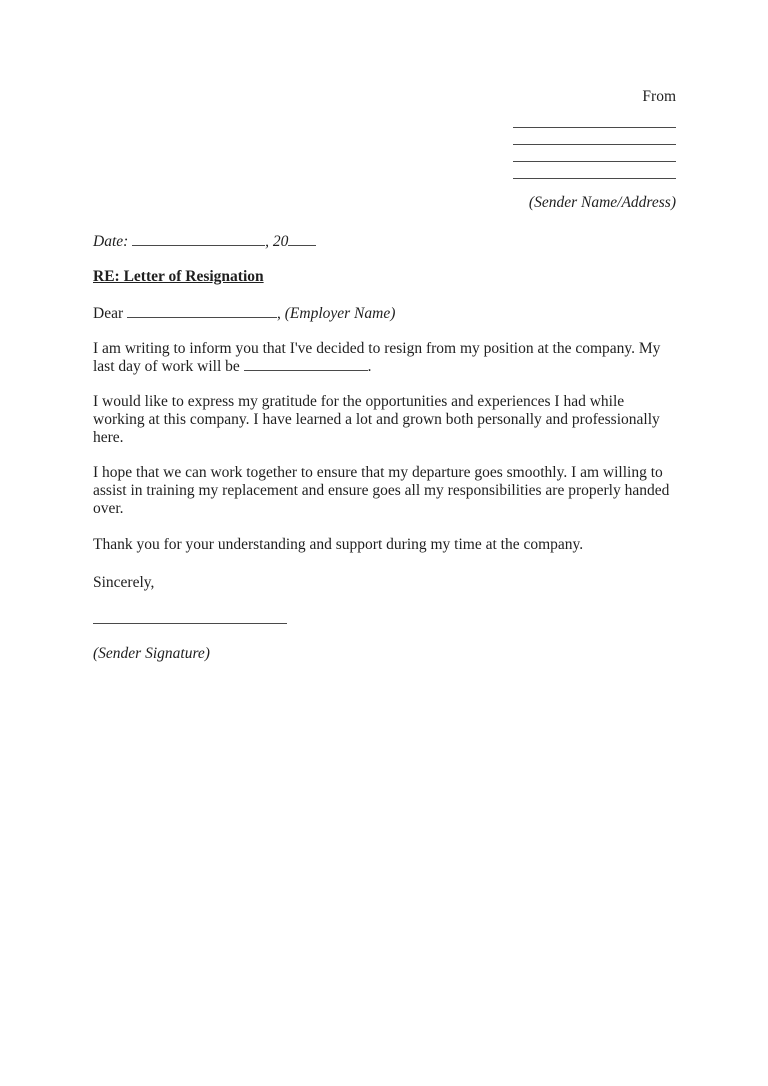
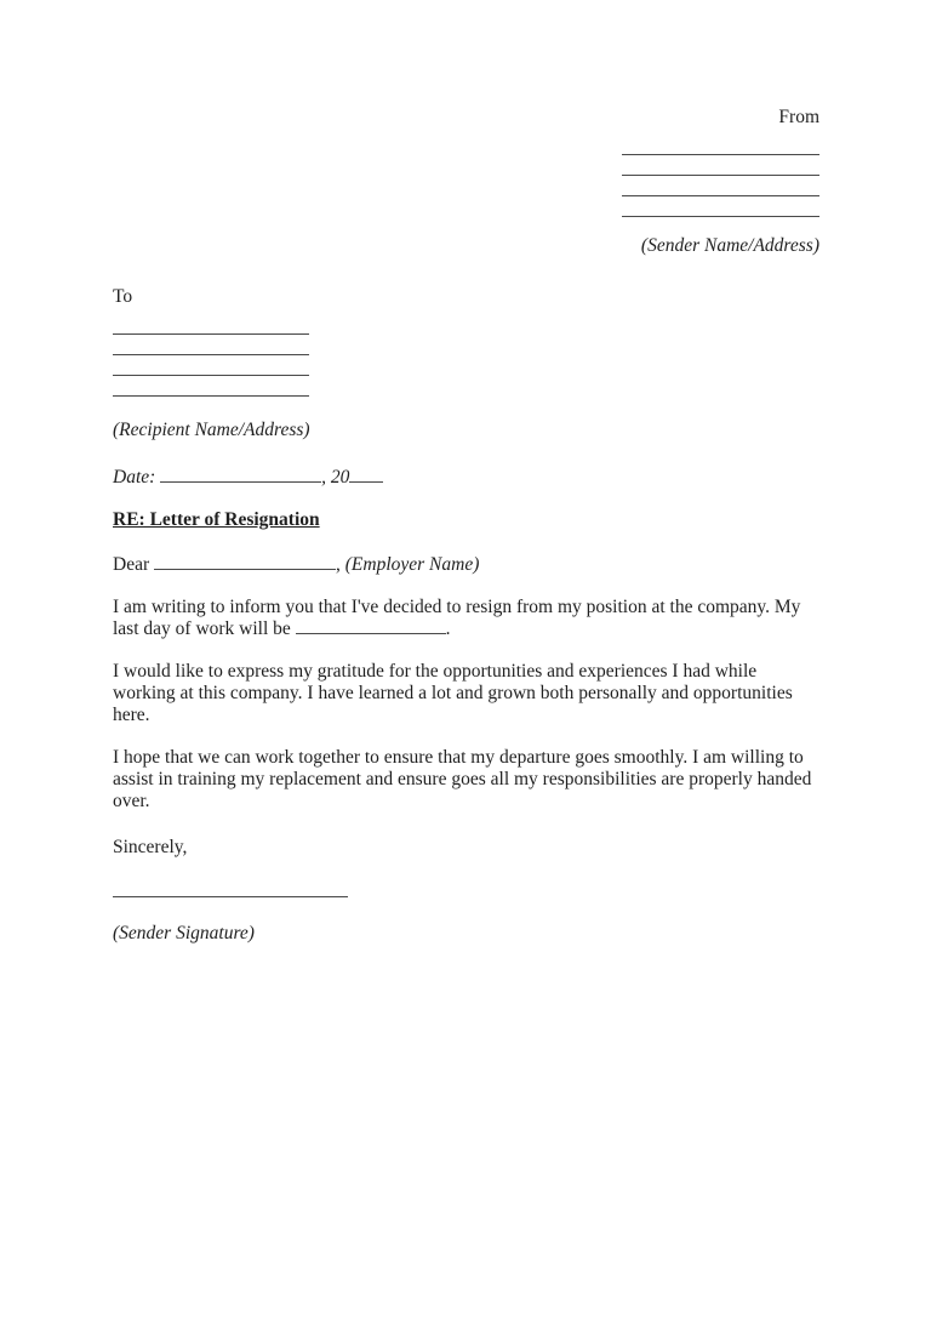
  From
  (Sender Name/Address)
+ To
+ (Recipient Name/Address)
  Date: , 20
  RE: Letter of Resignation
  Dear , (Employer Name)
  I am writing to inform you that I've decided to resign from my position at the company. My last day of work will be .
- I would like to express my gratitude for the opportunities and experiences I had while working at this company. I have learned a lot and grown both personally and professionally here.
+ I would like to express my gratitude for the opportunities and experiences I had while working at this company. I have learned a lot and grown both personally and opportunities here.
  I hope that we can work together to ensure that my departure goes smoothly. I am willing to assist in training my replacement and ensure goes all my responsibilities are properly handed over.
- Thank you for your understanding and support during my time at the company.
  Sincerely,
  (Sender Signature)
